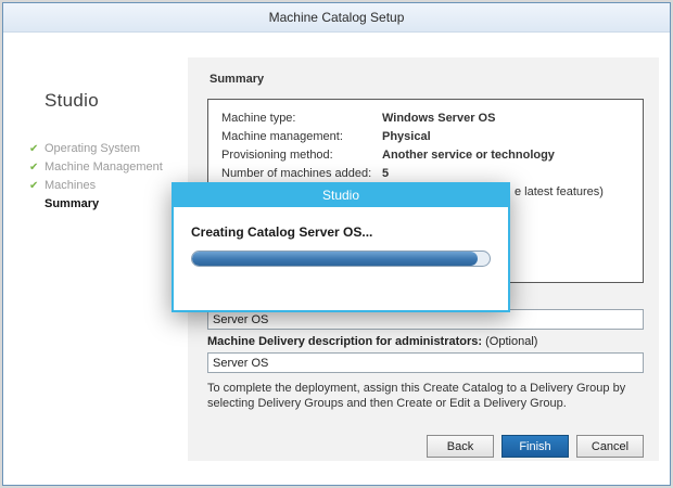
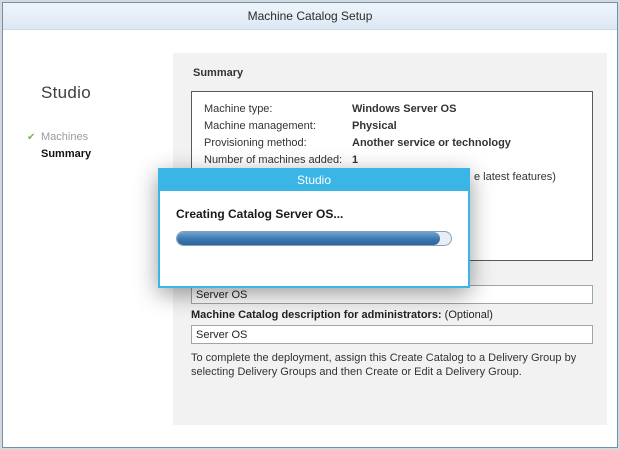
  Machine Catalog Setup
  Studio
- ✔ Operating System
- ✔ Machine Management
  ✔ Machines
  Summary
  Summary
  Machine type: Windows Server OS
  Machine management: Physical
  Provisioning method: Another service or technology
- Number of machines added: 5
+ Number of machines added: 1
  e latest features)
  Server OS
- Machine Delivery description for administrators: (Optional)
+ Machine Catalog description for administrators: (Optional)
  Server OS
  To complete the deployment, assign this Create Catalog to a Delivery Group by selecting Delivery Groups and then Create or Edit a Delivery Group.
- Back
- Finish
- Cancel
  Studio
  Creating Catalog Server OS...
